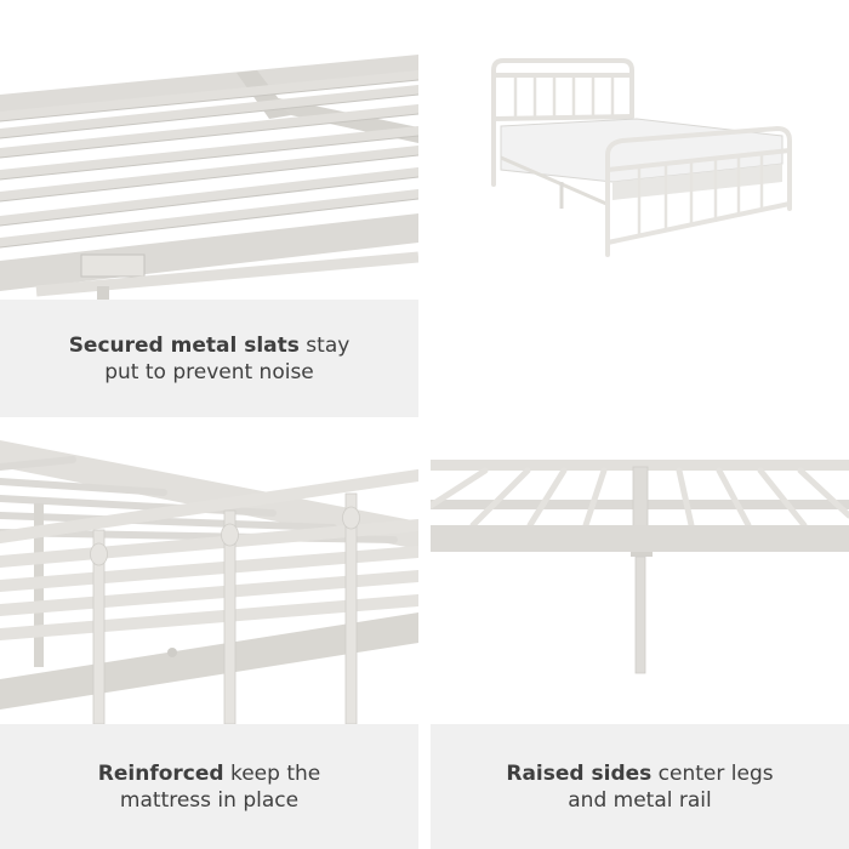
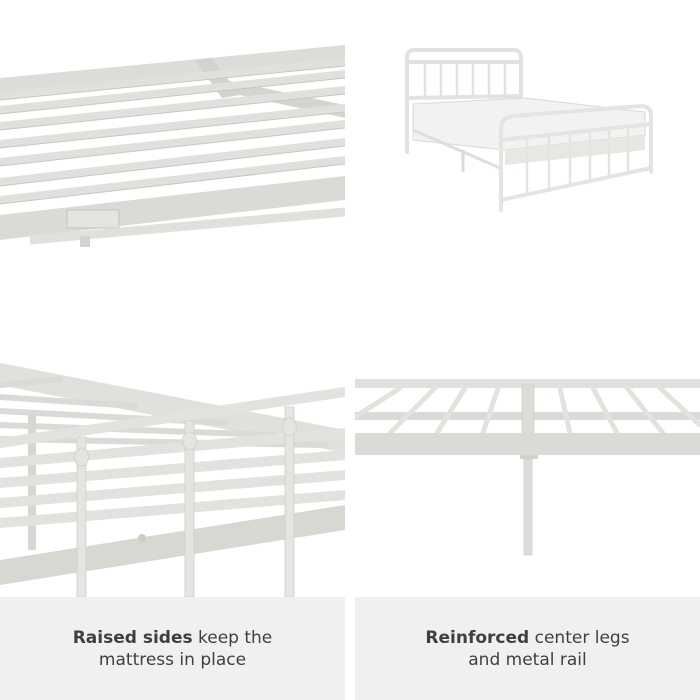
- Secured metal slats stay
- put to prevent noise
- Reinforced keep the
+ Raised sides keep the
  mattress in place
- Raised sides center legs
+ Reinforced center legs
  and metal rail
